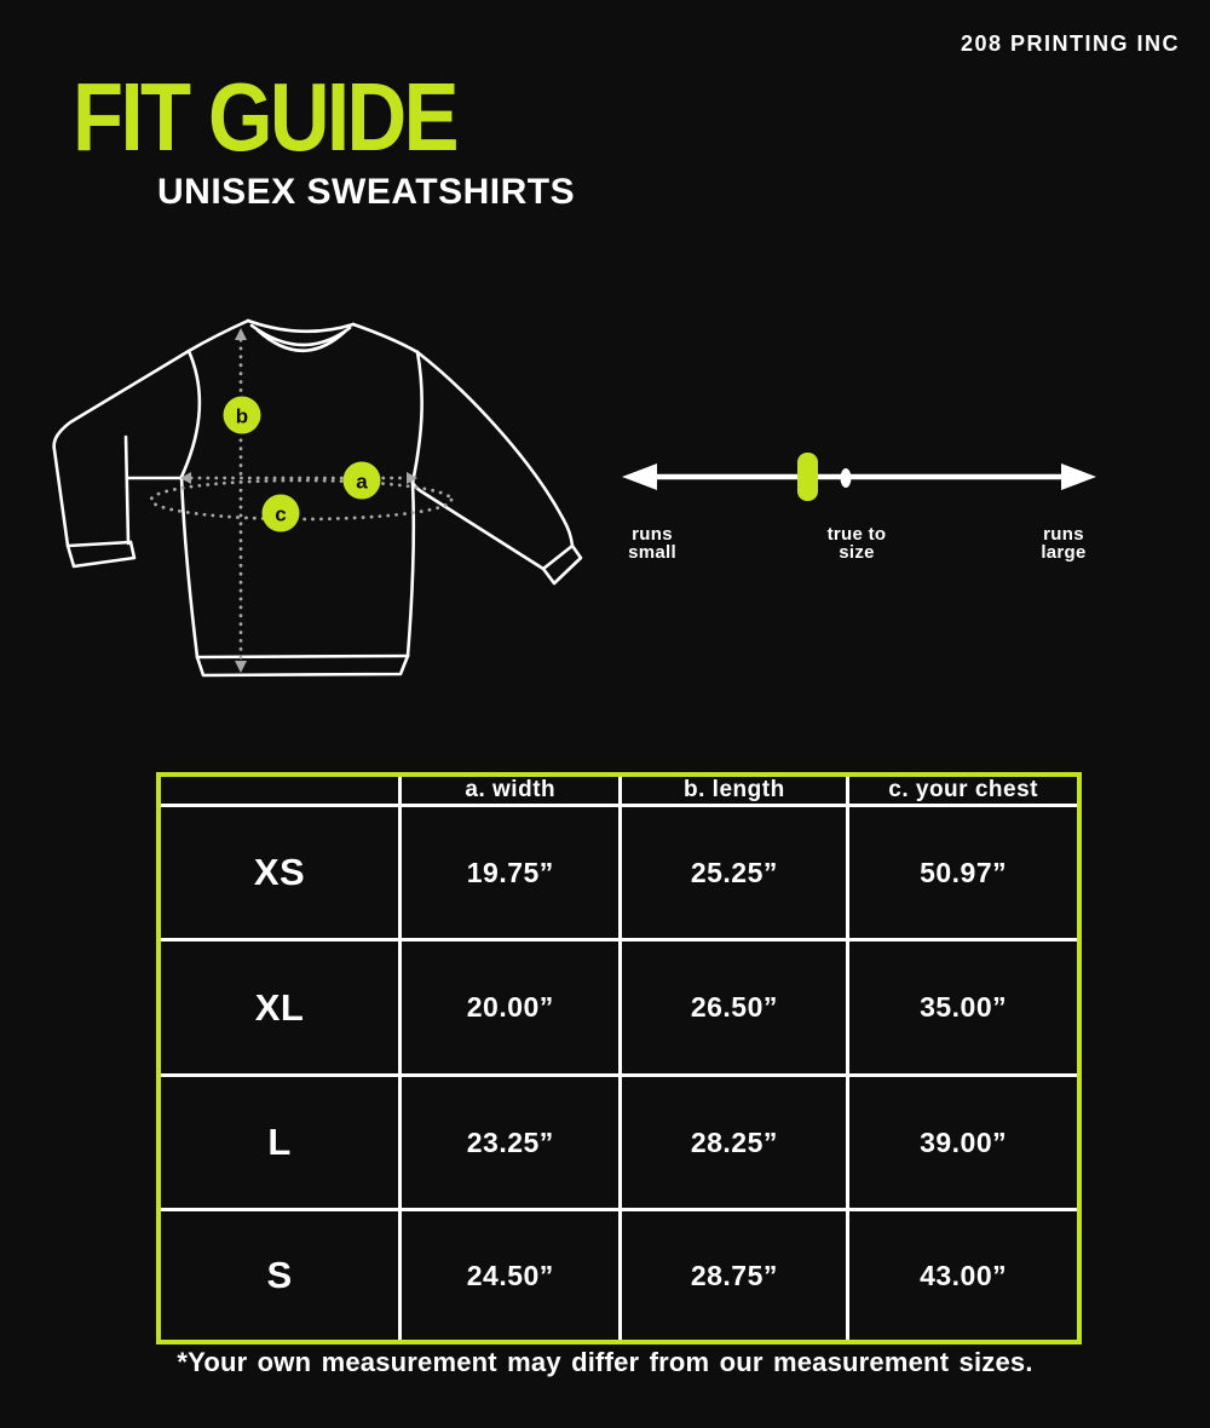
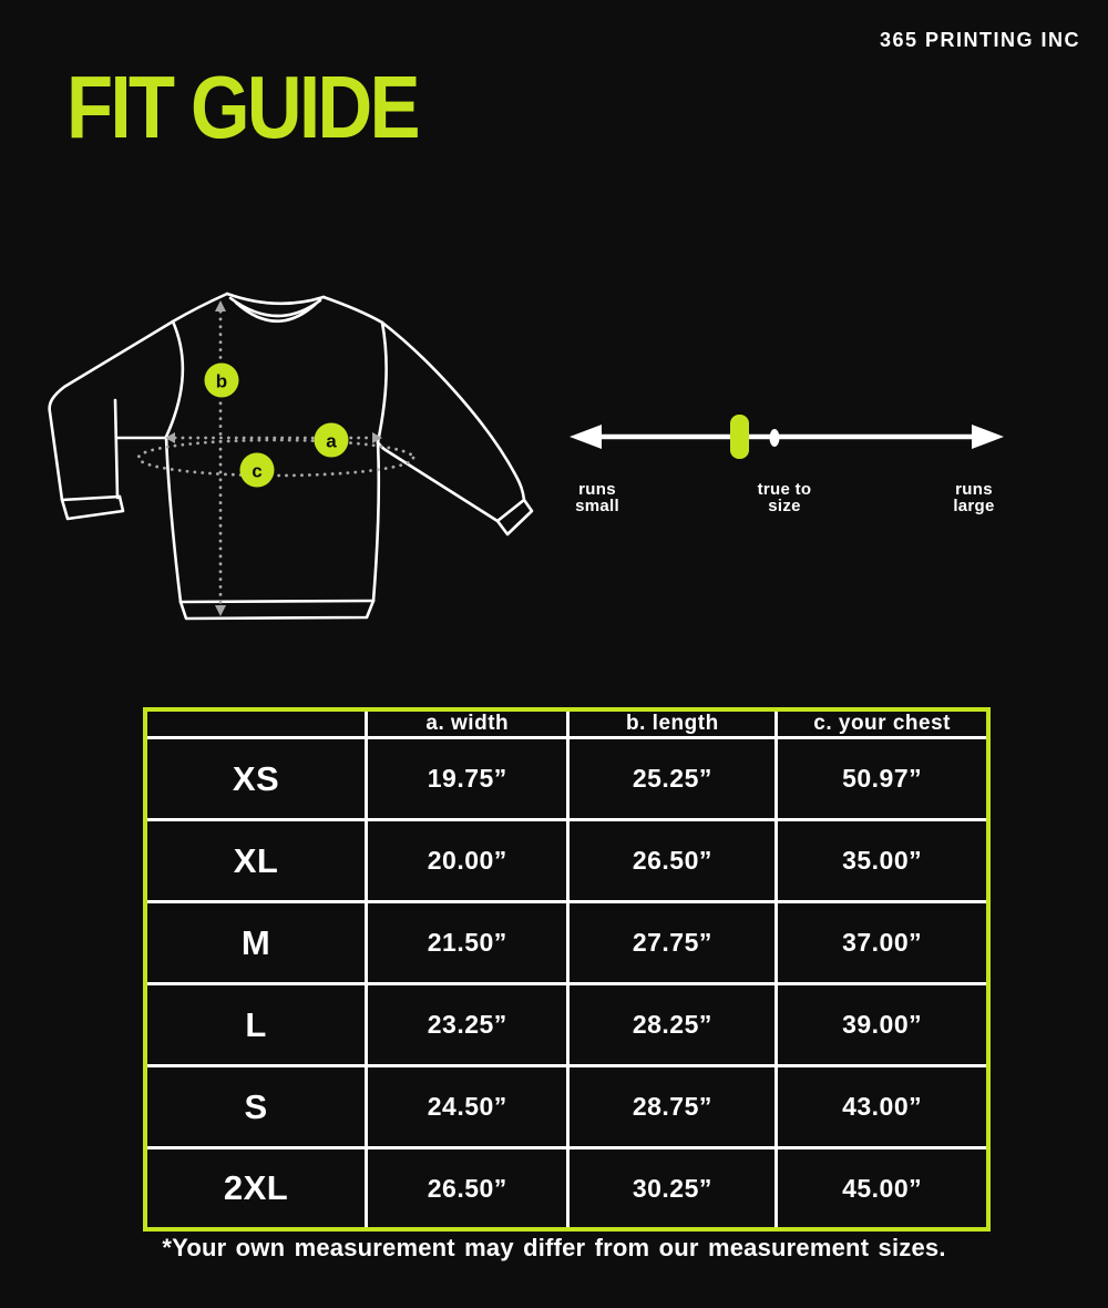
- 208 PRINTING INC
+ 365 PRINTING INC
  FIT GUIDE
- UNISEX SWEATSHIRTS
  b
  a
  c
  runs
  small
  true to
  size
  runs
  large
  	a. width	b. length	c. your chest
  XS	19.75”	25.25”	50.97”
  XL	20.00”	26.50”	35.00”
+ M	21.50”	27.75”	37.00”
  L	23.25”	28.25”	39.00”
  S	24.50”	28.75”	43.00”
+ 2XL	26.50”	30.25”	45.00”
  *Your own measurement may differ from our measurement sizes.
